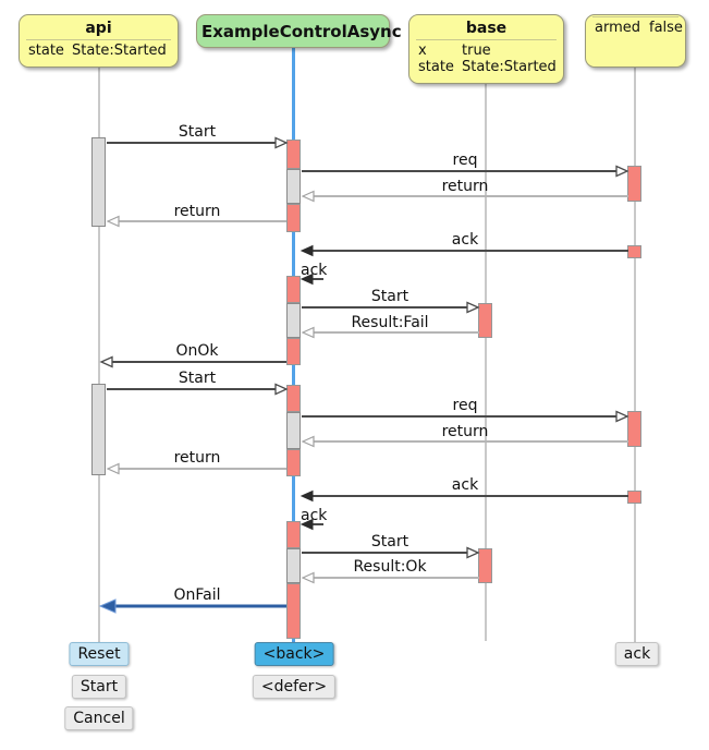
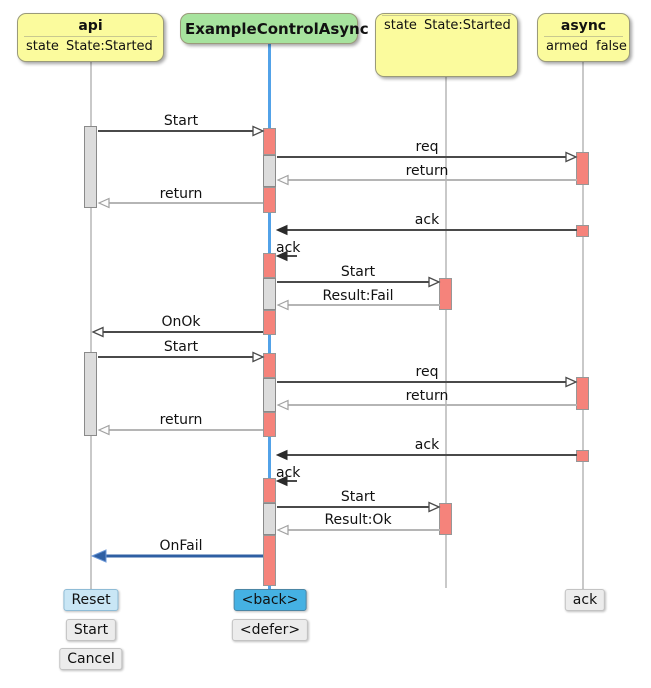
  Start
  req
  return
  return
  ack
  ack
  Start
  Result:Fail
  OnOk
  Start
  req
  return
  return
  ack
  ack
  Start
  Result:Ok
  OnFail
  api
  state
  State:Started
  ExampleControlAsync
- base
- x
- true
  state
  State:Started
+ async
  armed
  false
  Reset
  Start
  Cancel
  <back>
  <defer>
  ack
